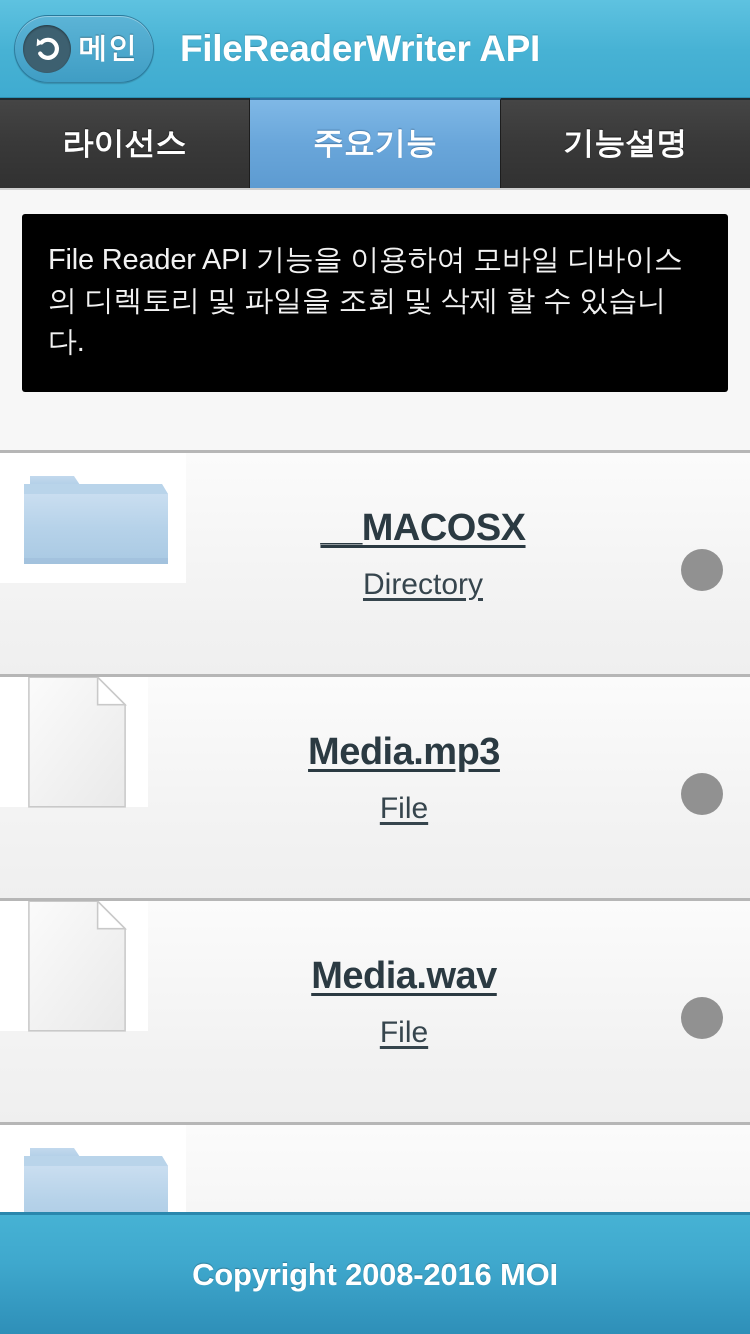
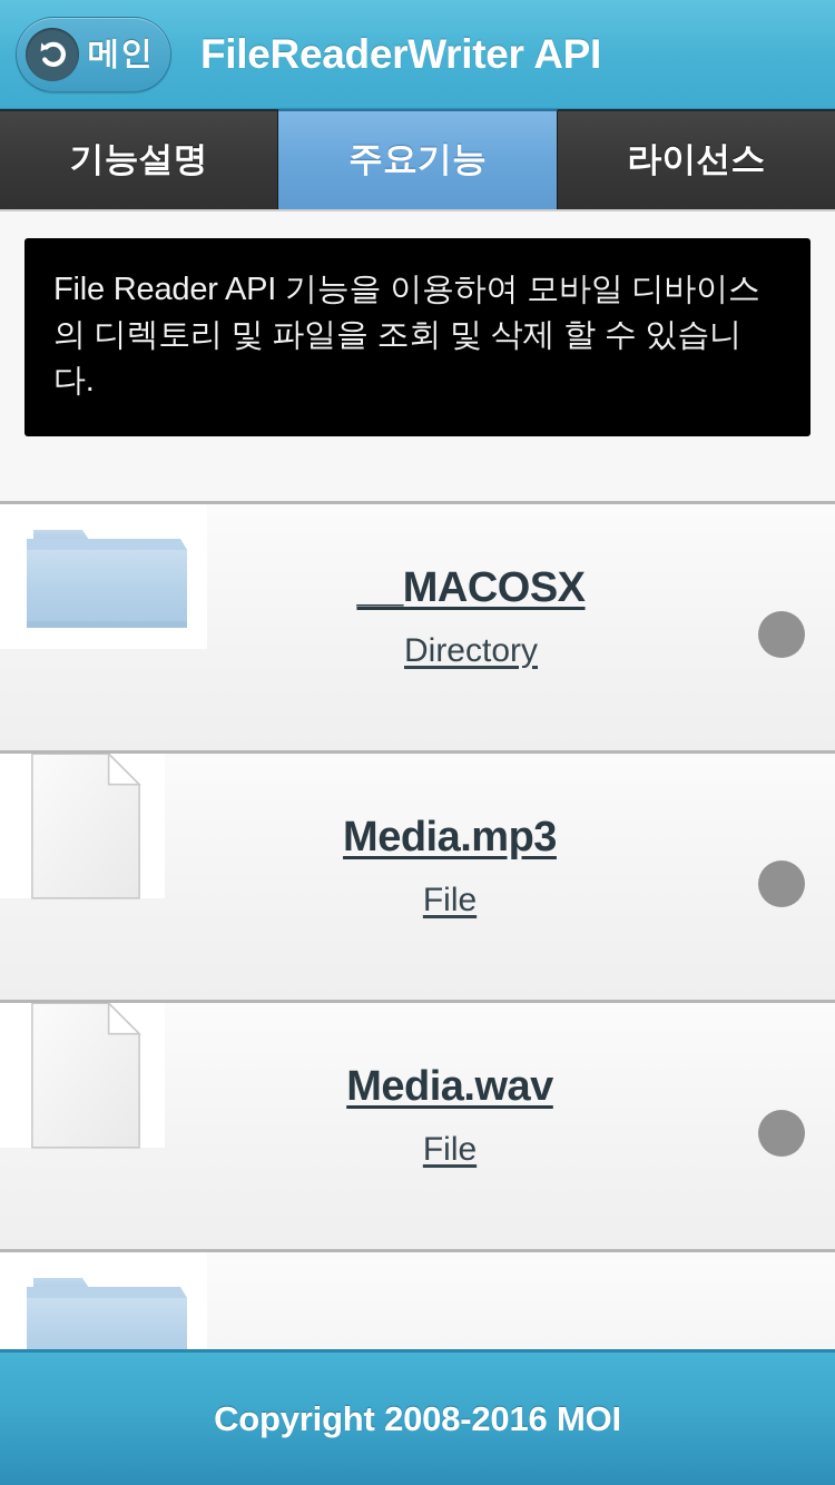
  메인
  FileReaderWriter API
- 라이선스
+ 기능설명
  주요기능
- 기능설명
+ 라이선스
  File Reader API 기능을 이용하여 모바일 디바이스의 디렉토리 및 파일을 조회 및 삭제 할 수 있습니다.
  __MACOSX
  Directory
  Media.mp3
  File
  Media.wav
  File
  Copyright 2008-2016 MOI
